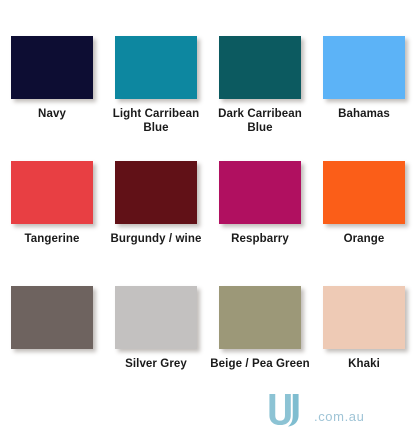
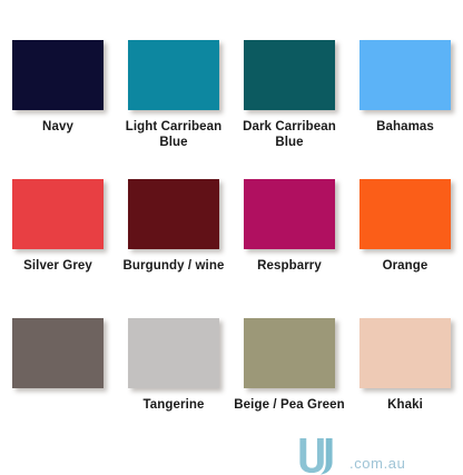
  Navy
  Light Carribean Blue
  Dark Carribean Blue
  Bahamas
- Tangerine
+ Silver Grey
  Burgundy / wine
  Respbarry
  Orange
- Silver Grey
+ Tangerine
  Beige / Pea Green
  Khaki
  .com.au
